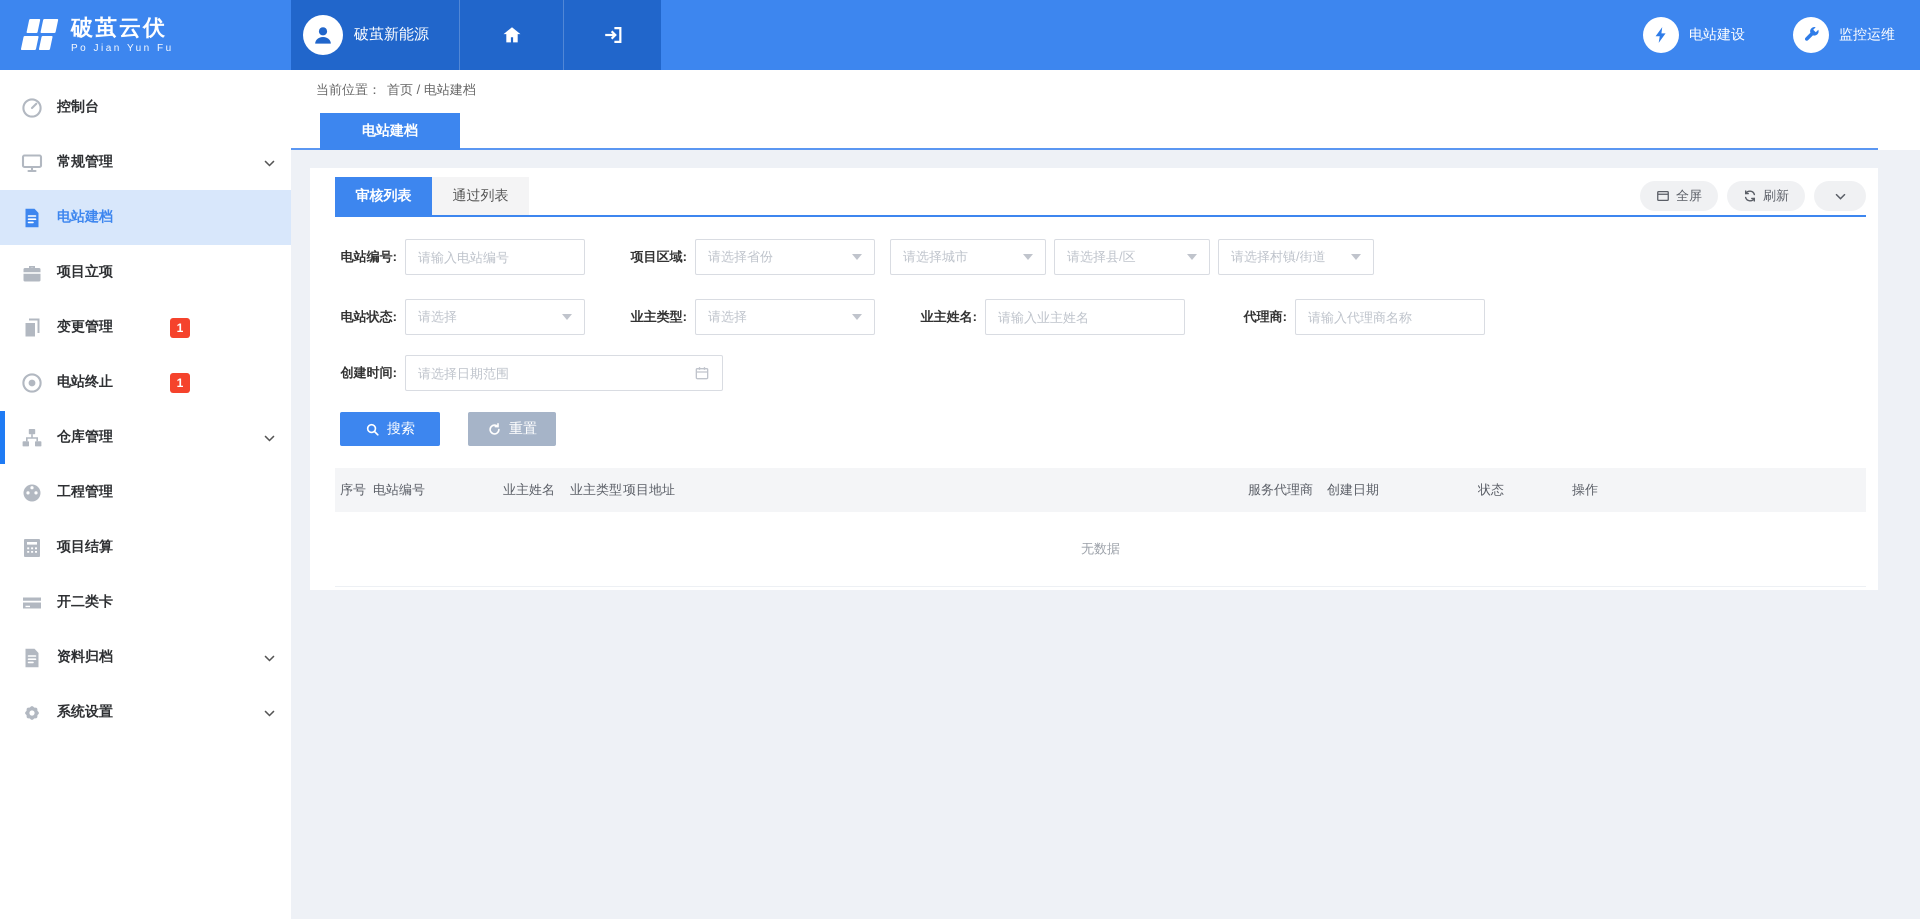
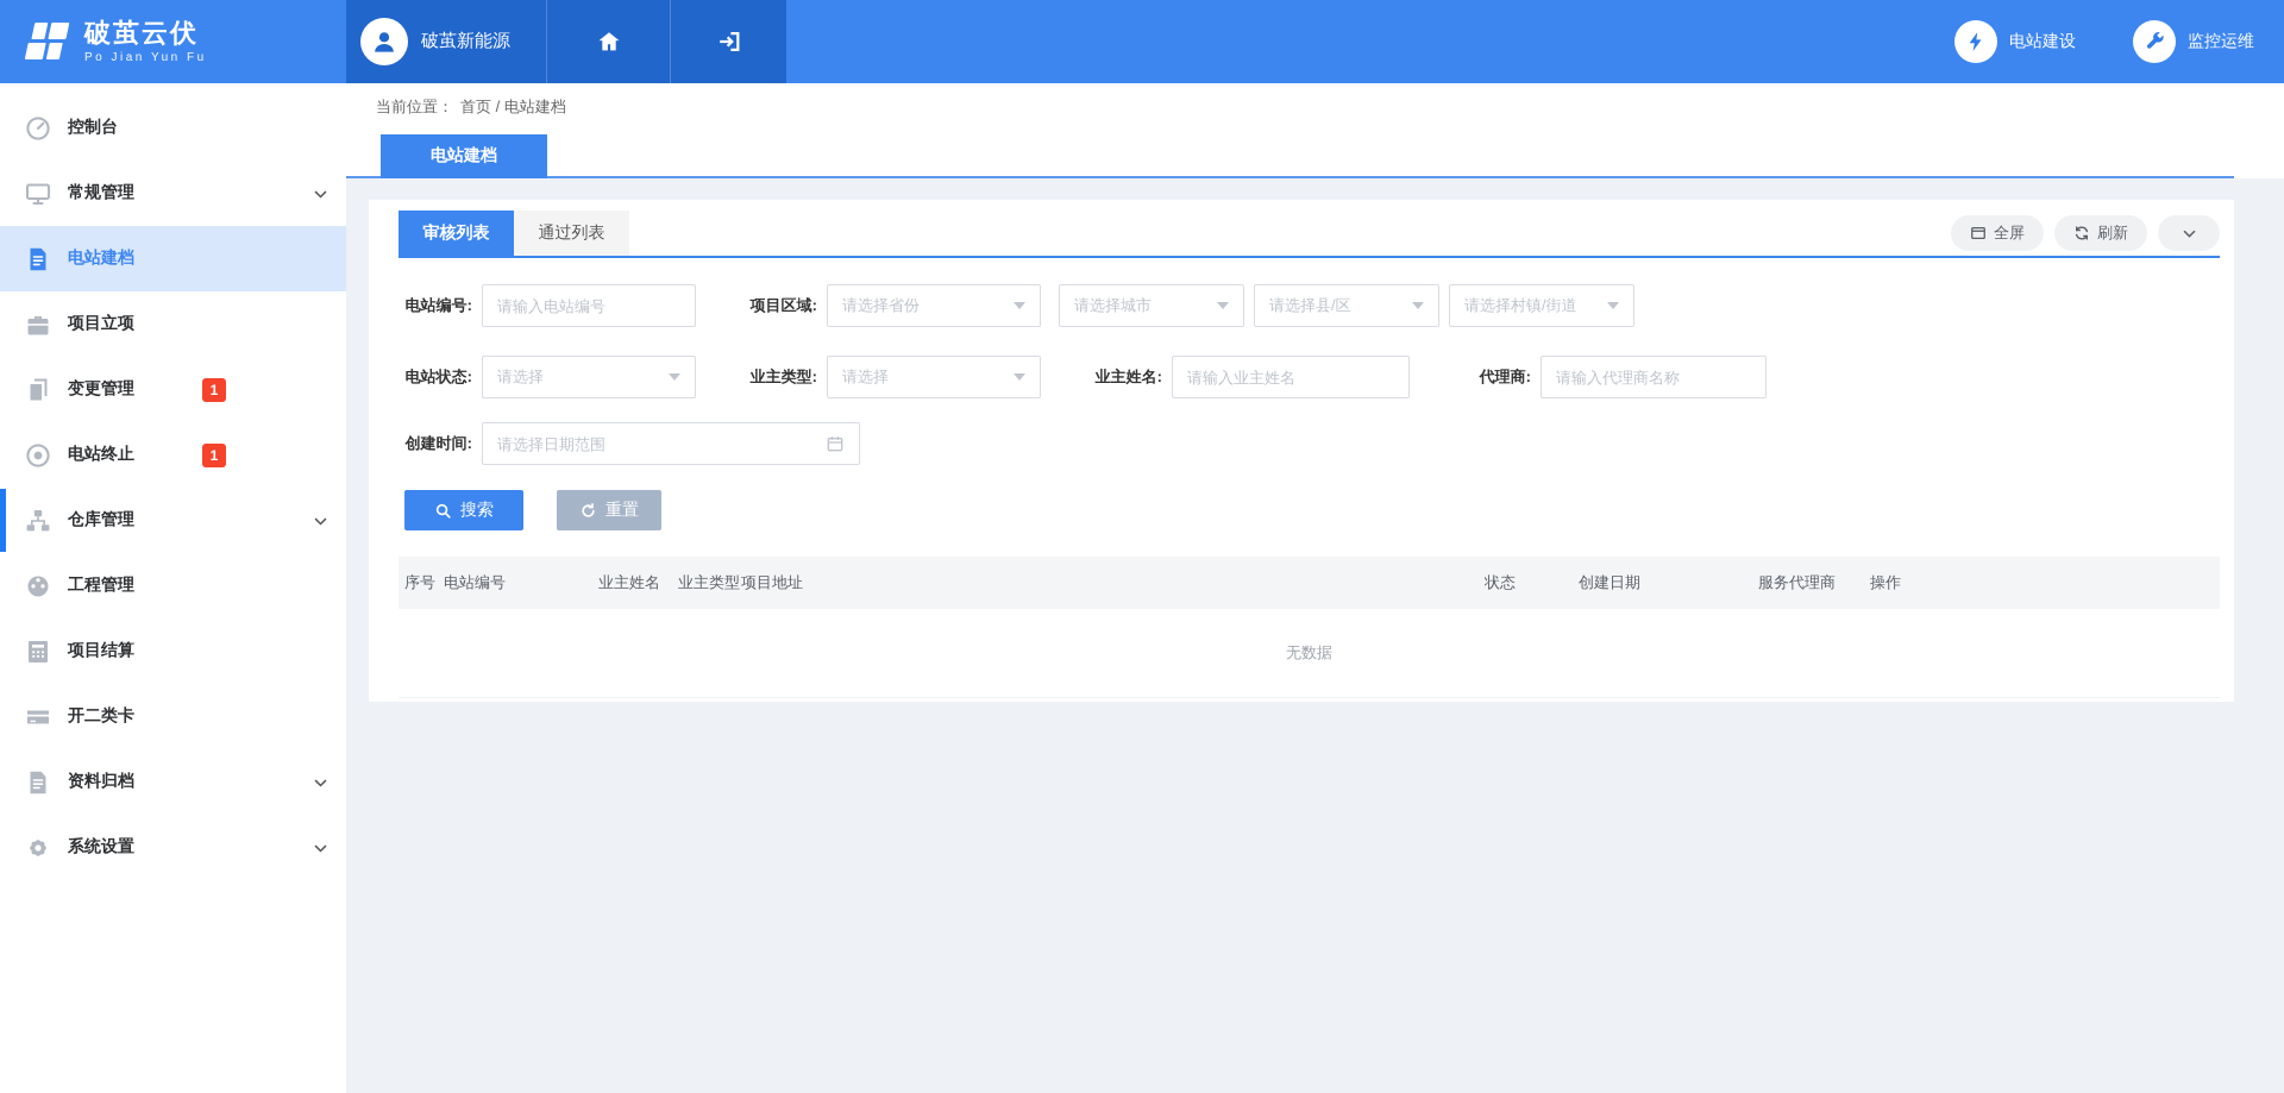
  破茧云伏
  Po Jian Yun Fu
  破茧新能源
  电站建设
  监控运维
  控制台
  常规管理
  电站建档
  项目立项
  变更管理
  1
  电站终止
  1
  仓库管理
  工程管理
  项目结算
  开二类卡
  资料归档
  系统设置
  当前位置：
  首页 / 电站建档
  电站建档
  审核列表
  通过列表
  全屏
  刷新
  电站编号:
  请输入电站编号
  项目区域:
  请选择省份
  请选择城市
  请选择县/区
  请选择村镇/街道
  电站状态:
  请选择
  业主类型:
  请选择
  业主姓名:
  请输入业主姓名
  代理商:
  请输入代理商名称
  创建时间:
  请选择日期范围
  搜索
  重置
  序号
  电站编号
  业主姓名
  业主类型
  项目地址
- 服务代理商
+ 状态
  创建日期
- 状态
+ 服务代理商
  操作
  无数据
